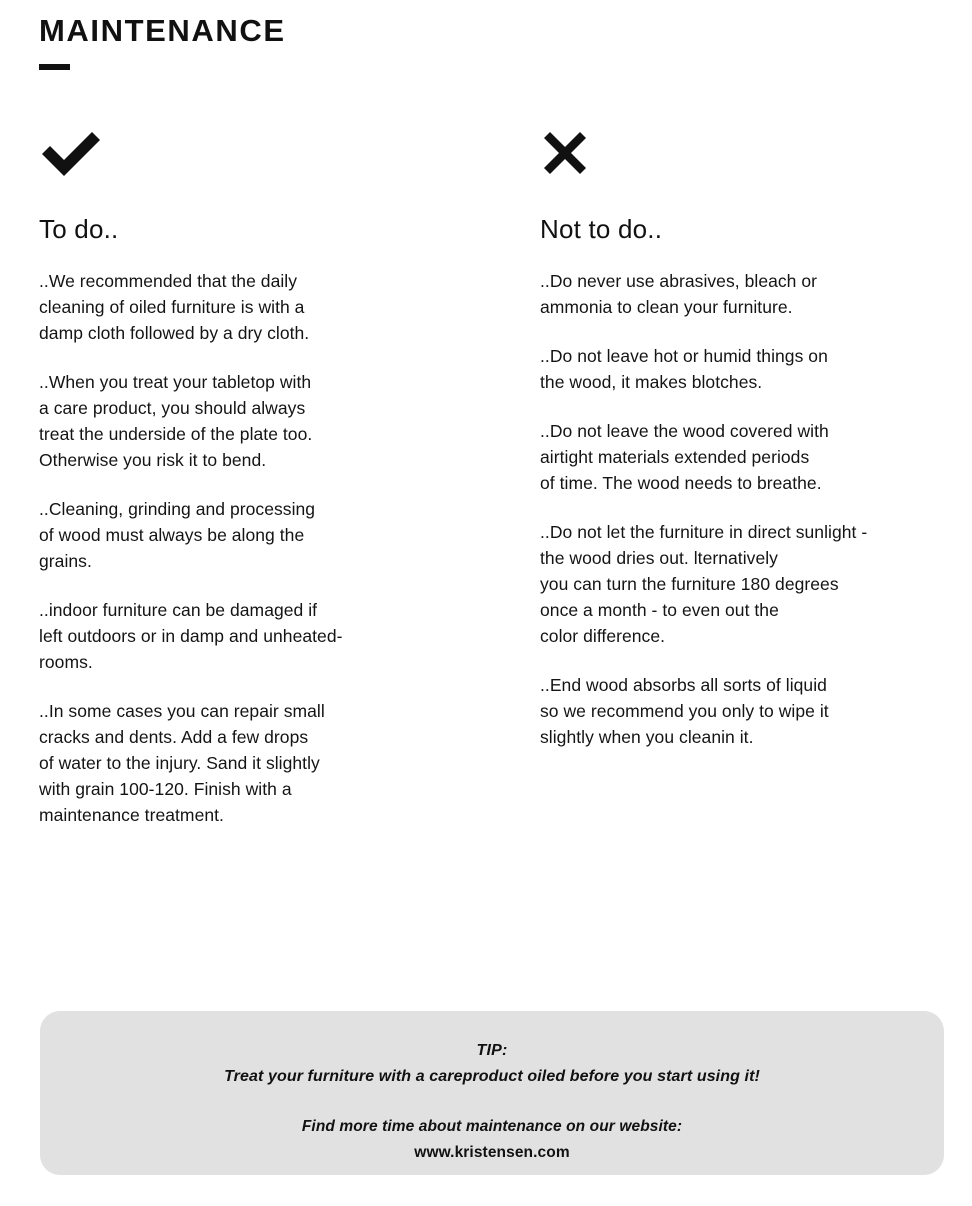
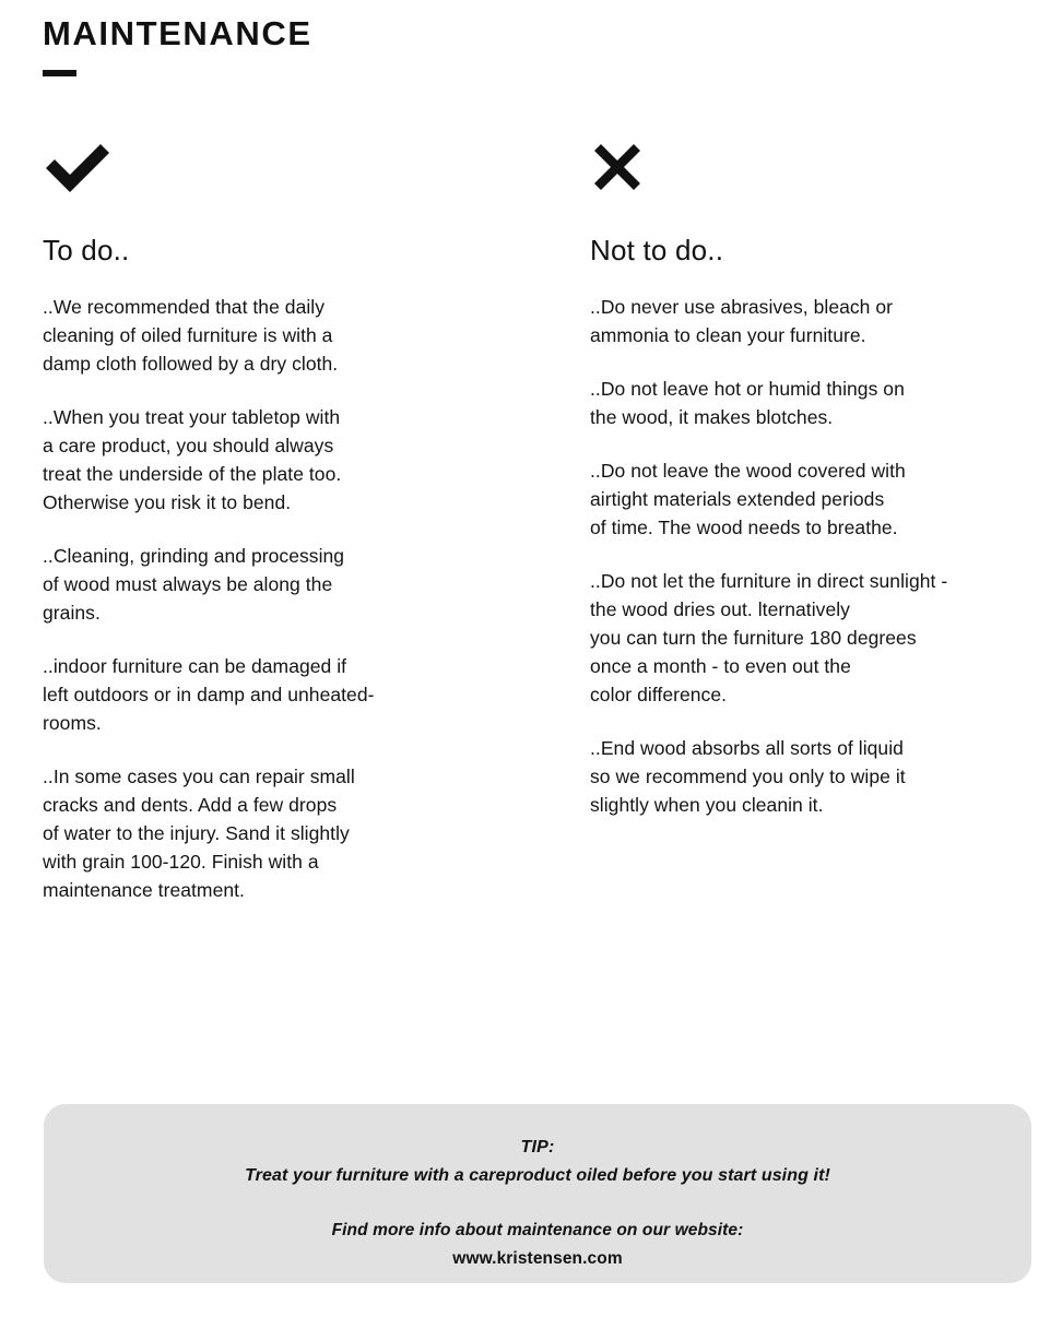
  MAINTENANCE
  To do..
  ..We recommended that the daily
  cleaning of oiled furniture is with a
  damp cloth followed by a dry cloth.
  ..When you treat your tabletop with
  a care product, you should always
  treat the underside of the plate too.
  Otherwise you risk it to bend.
  ..Cleaning, grinding and processing
  of wood must always be along the
  grains.
  ..indoor furniture can be damaged if
  left outdoors or in damp and unheated-
  rooms.
  ..In some cases you can repair small
  cracks and dents. Add a few drops
  of water to the injury. Sand it slightly
  with grain 100-120. Finish with a
  maintenance treatment.
  Not to do..
  ..Do never use abrasives, bleach or
  ammonia to clean your furniture.
  ..Do not leave hot or humid things on
  the wood, it makes blotches.
  ..Do not leave the wood covered with
  airtight materials extended periods
  of time. The wood needs to breathe.
  ..Do not let the furniture in direct sunlight -
  the wood dries out. lternatively
  you can turn the furniture 180 degrees
  once a month - to even out the
  color difference.
  ..End wood absorbs all sorts of liquid
  so we recommend you only to wipe it
  slightly when you cleanin it.
  TIP:
  Treat your furniture with a careproduct oiled before you start using it!
- Find more time about maintenance on our website:
+ Find more info about maintenance on our website:
  www.kristensen.com
